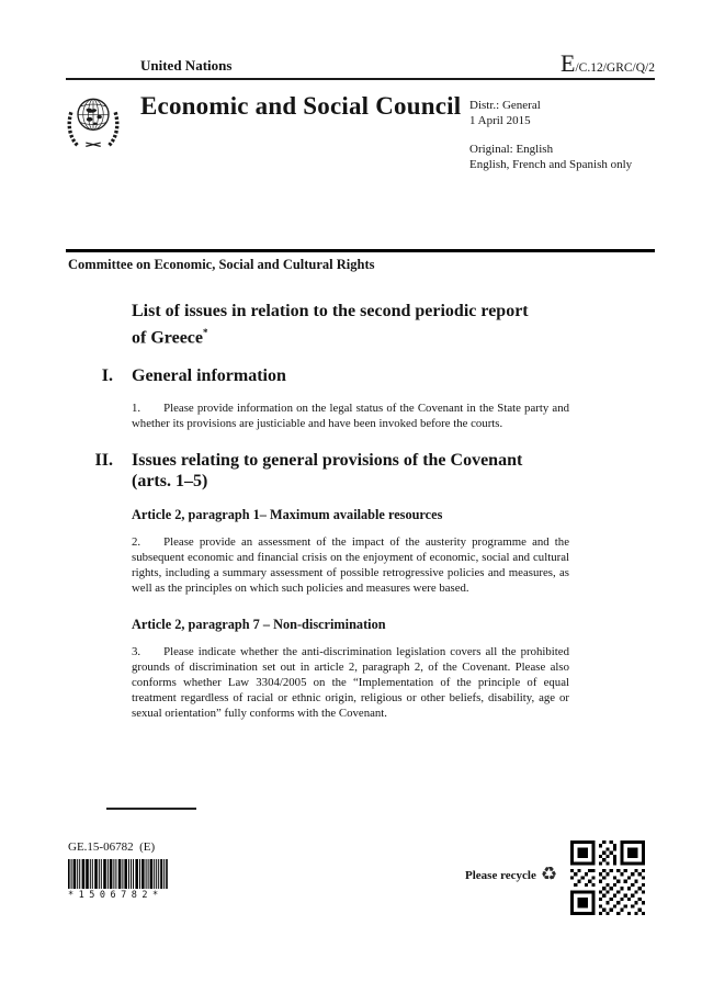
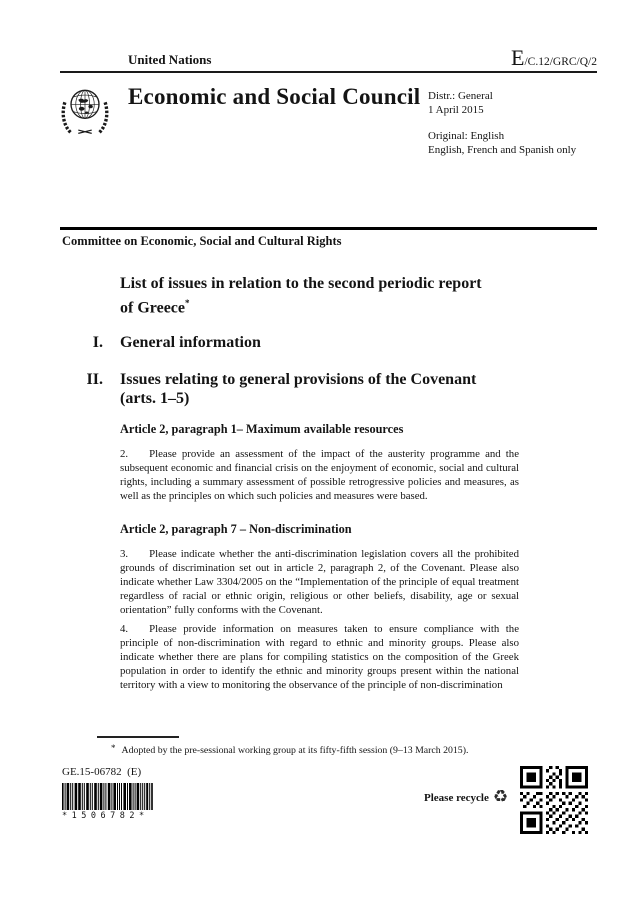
  United Nations
  E/C.12/GRC/Q/2
  Economic and Social Council
  Distr.: General
  1 April 2015
  Original: English
  English, French and Spanish only
  Committee on Economic, Social and Cultural Rights
  List of issues in relation to the second periodic report
  of Greece*
  I.
  General information
- 1. Please provide information on the legal status of the Covenant in the State party and whether its provisions are justiciable and have been invoked before the courts.
  II.
  Issues relating to general provisions of the Covenant
  (arts. 1–5)
  Article 2, paragraph 1– Maximum available resources
  2. Please provide an assessment of the impact of the austerity programme and the subsequent economic and financial crisis on the enjoyment of economic, social and cultural rights, including a summary assessment of possible retrogressive policies and measures, as well as the principles on which such policies and measures were based.
  Article 2, paragraph 7 – Non-discrimination
- 3. Please indicate whether the anti-discrimination legislation covers all the prohibited grounds of discrimination set out in article 2, paragraph 2, of the Covenant. Please also conforms whether Law 3304/2005 on the “Implementation of the principle of equal treatment regardless of racial or ethnic origin, religious or other beliefs, disability, age or sexual orientation” fully conforms with the Covenant.
+ 3. Please indicate whether the anti-discrimination legislation covers all the prohibited grounds of discrimination set out in article 2, paragraph 2, of the Covenant. Please also indicate whether Law 3304/2005 on the “Implementation of the principle of equal treatment regardless of racial or ethnic origin, religious or other beliefs, disability, age or sexual orientation” fully conforms with the Covenant.
+ 4. Please provide information on measures taken to ensure compliance with the principle of non-discrimination with regard to ethnic and minority groups. Please also indicate whether there are plans for compiling statistics on the composition of the Greek population in order to identify the ethnic and minority groups present within the national territory with a view to monitoring the observance of the principle of non-discrimination
+ * Adopted by the pre-sessional working group at its fifty-fifth session (9–13 March 2015).
  GE.15-06782 (E)
  *1506782*
  Please recycle
  ♻
